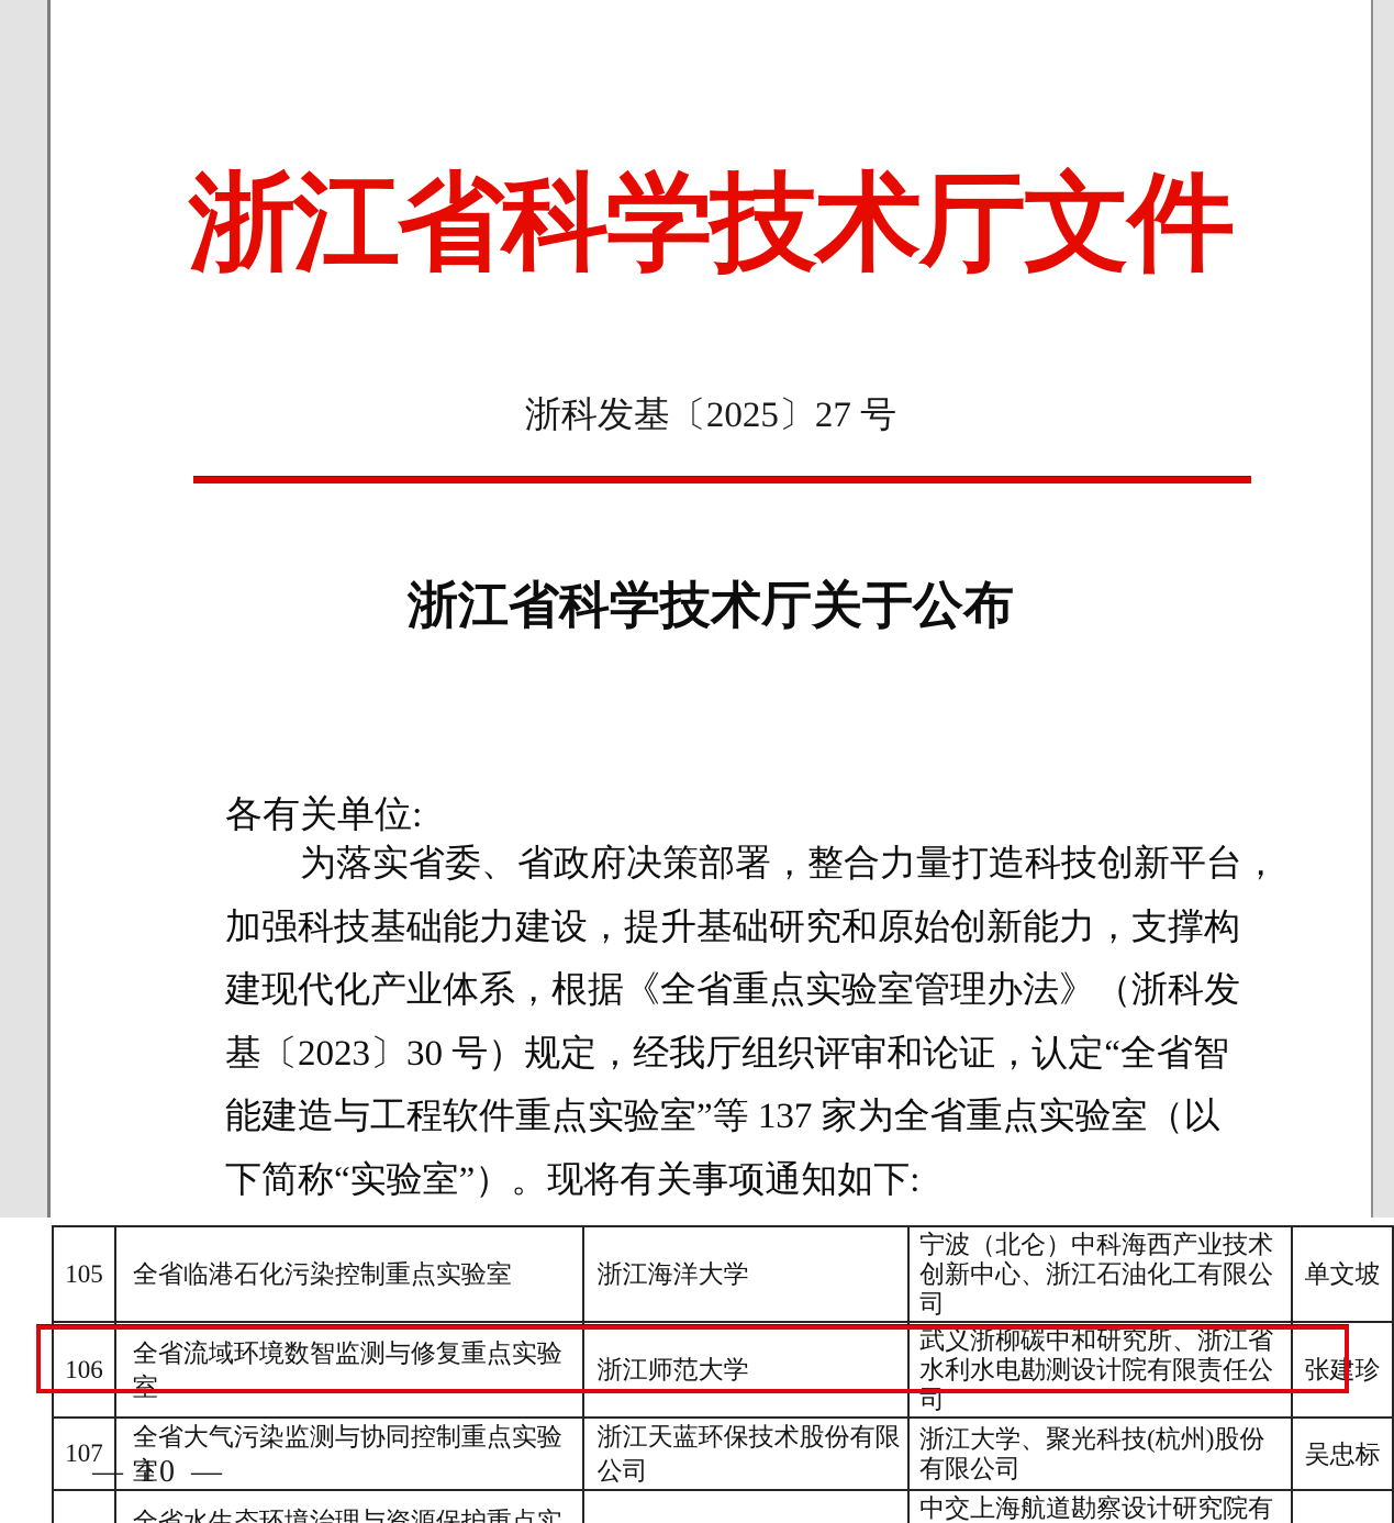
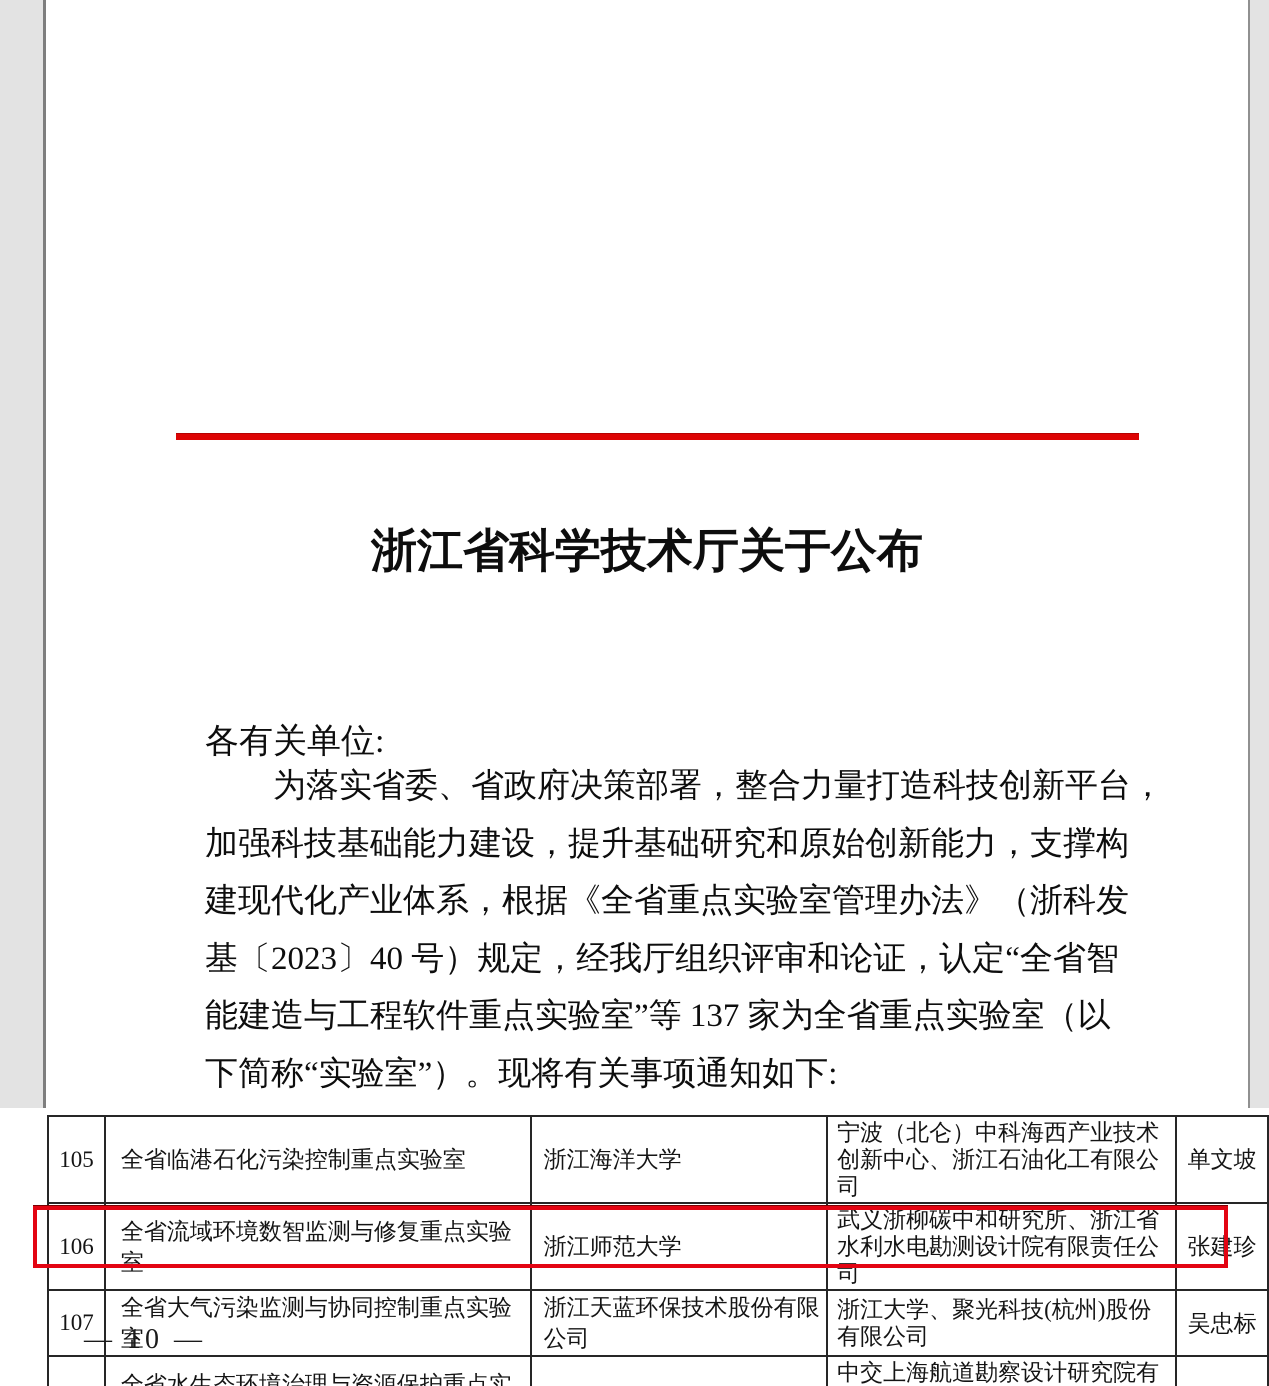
- 浙江省科学技术厅文件
- 浙科发基〔2025〕27 号
  浙江省科学技术厅关于公布
  各有关单位:
  为落实省委、省政府决策部署，整合力量打造科技创新平台，
  加强科技基础能力建设，提升基础研究和原始创新能力，支撑构
  建现代化产业体系，根据《全省重点实验室管理办法》（浙科发
- 基〔2023〕30 号）规定，经我厅组织评审和论证，认定“全省智
+ 基〔2023〕40 号）规定，经我厅组织评审和论证，认定“全省智
  能建造与工程软件重点实验室”等 137 家为全省重点实验室（以
  下简称“实验室”）。现将有关事项通知如下:
  105	全省临港石化污染控制重点实验室	浙江海洋大学	宁波（北仑）中科海西产业技术创新中心、浙江石油化工有限公司	单文坡
  106	全省流域环境数智监测与修复重点实验室	浙江师范大学	武义浙柳碳中和研究所、浙江省水利水电勘测设计院有限责任公司	张建珍
  107	全省大气污染监测与协同控制重点实验室	浙江天蓝环保技术股份有限公司	浙江大学、聚光科技(杭州)股份有限公司	吴忠标
  — 10 —
